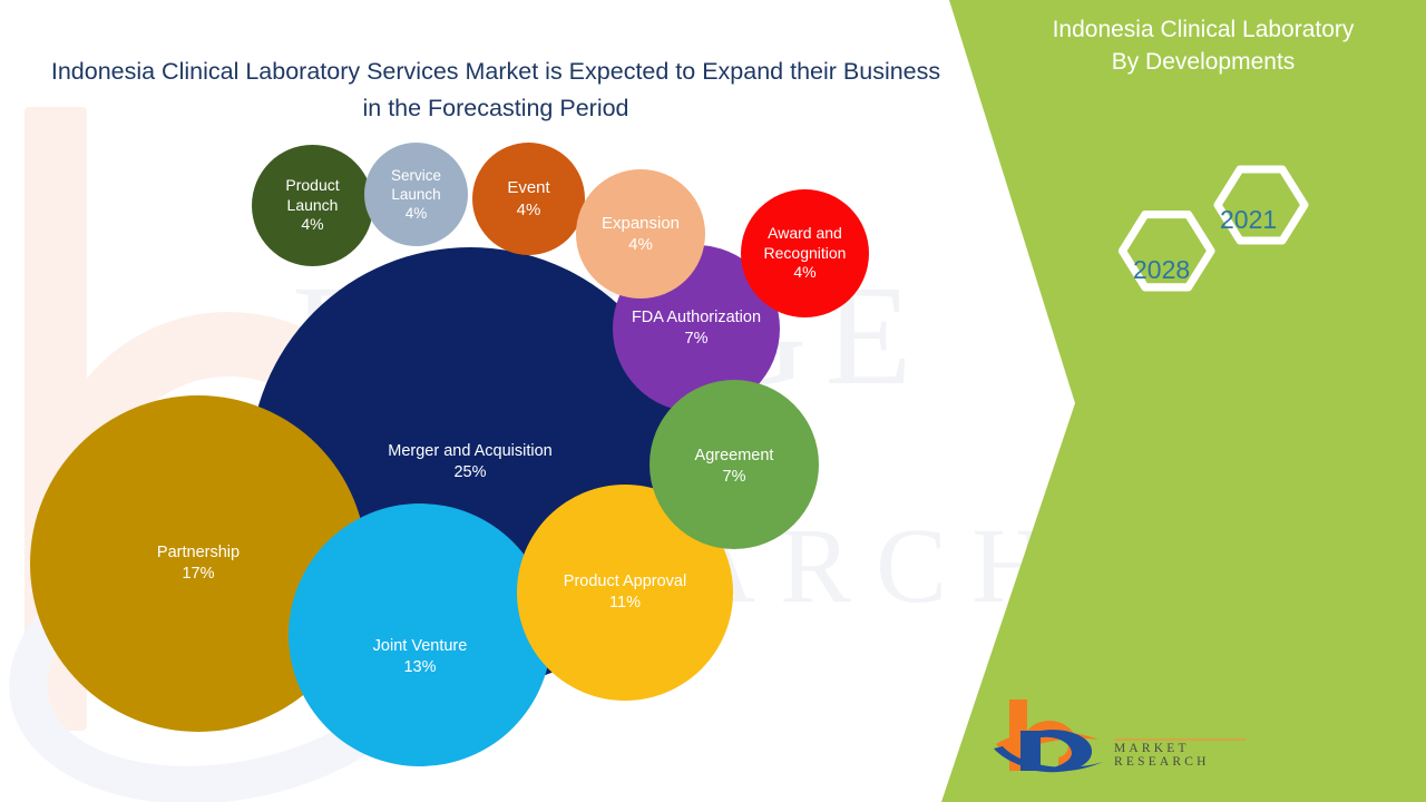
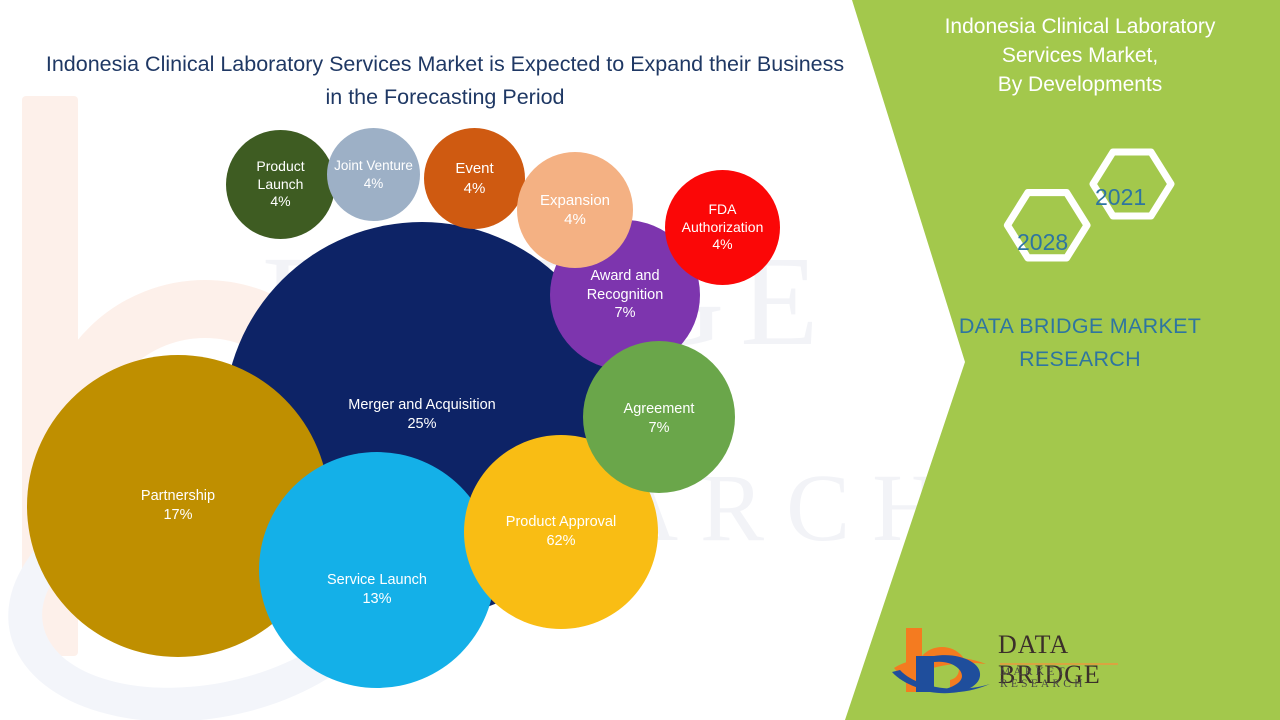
  Indonesia Clinical Laboratory Services Market is Expected to Expand their Business in the Forecasting Period
  Merger and Acquisition
  25%
  Partnership
  17%
- Joint Venture
+ Service Launch
  13%
  Product Approval
- 11%
+ 62%
- FDA Authorization
+ Award and Recognition
  7%
  Agreement
  7%
  Product Launch
  4%
- Service Launch
+ Joint Venture
  4%
  Event
  4%
  Expansion
  4%
- Award and Recognition
+ FDA Authorization
  4%
  Indonesia Clinical Laboratory
+ Services Market,
  By Developments
  2021
  2028
+ DATA BRIDGE MARKET RESEARCH
+ DATA BRIDGE
  MARKET RESEARCH
